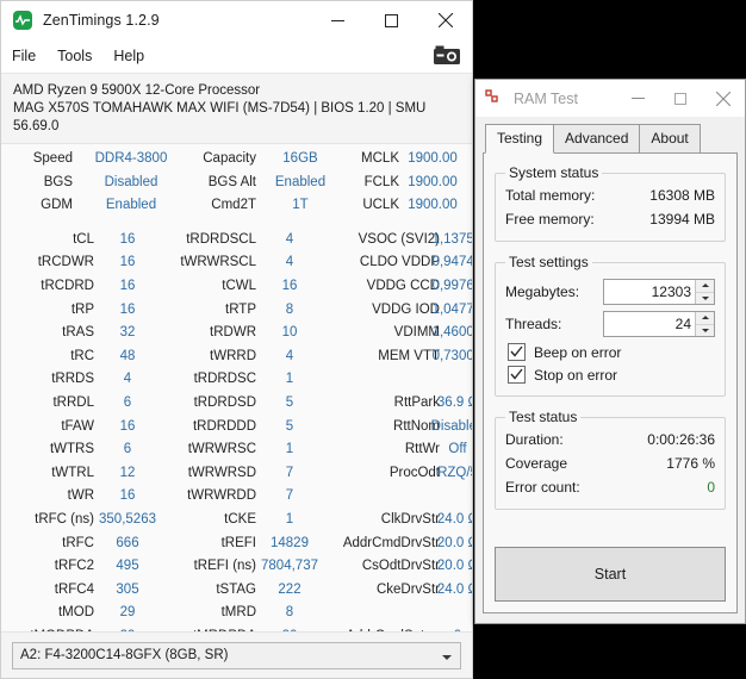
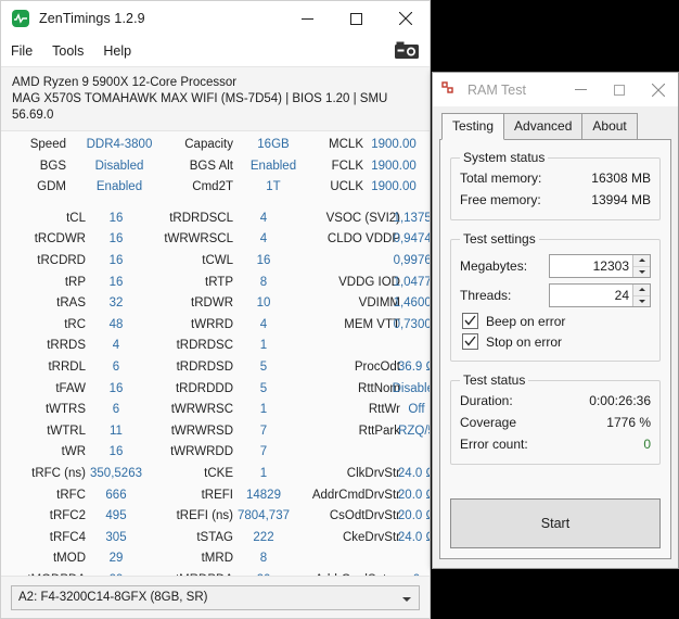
  ZenTimings 1.2.9
  File
  Tools
  Help
  AMD Ryzen 9 5900X 12-Core Processor
  MAG X570S TOMAHAWK MAX WIFI (MS-7D54) | BIOS 1.20 | SMU 56.69.0
  Speed
  DDR4-3800
  Capacity
  16GB
  MCLK
  1900.00
  BGS
  Disabled
  BGS Alt
  Enabled
  FCLK
  1900.00
  GDM
  Enabled
  Cmd2T
  1T
  UCLK
  1900.00
  tCL
  16
  tRDRDSCL
  4
  VSOC (SVI2)
  1,1375
  tRCDWR
  16
  tWRWRSCL
  4
  CLDO VDDP
  0,9474
  tRCDRD
  16
  tCWL
  16
- VDDG CCD
  0,9976
  tRP
  16
  tRTP
  8
  VDDG IOD
  1,0477
  tRAS
  32
  tRDWR
  10
  VDIMM
  1,4600
  tRC
  48
  tWRRD
  4
  MEM VTT
  0,7300
  tRRDS
  4
  tRDRDSC
  1
  tRRDL
  6
  tRDRDSD
  5
- RttPark
+ ProcOdt
  36.9
  tFAW
  16
  tRDRDDD
  5
  RttNom
  Disabl
  tWTRS
  6
  tWRWRSC
  1
  RttWr
  Off
  tWTRL
- 12
+ 11
  tWRWRSD
  7
- ProcOdt
+ RttPark
  RZQ/
  tWR
  16
  tWRWRDD
  7
  tRFC (ns)
  350,5263
  tCKE
  1
  ClkDrvStr
  24.0
  tRFC
  666
  tREFI
  14829
  AddrCmdDrvStr
  20.0
  tRFC2
  495
  tREFI (ns)
  7804,737
  CsOdtDrvStr
  20.0
  tRFC4
  305
  tSTAG
  222
  CkeDrvStr
  24.0
  tMOD
  29
  tMRD
  8
  A2: F4-3200C14-8GFX (8GB, SR)
  RAM Test
  Testing
  Advanced
  About
  System status
  Total memory:
  16308 MB
  Free memory:
  13994 MB
  Test settings
  Megabytes:
  12303
  Threads:
  24
  Beep on error
  Stop on error
  Test status
  Duration:
  0:00:26:36
  Coverage
  1776 %
  Error count:
  0
  Start
